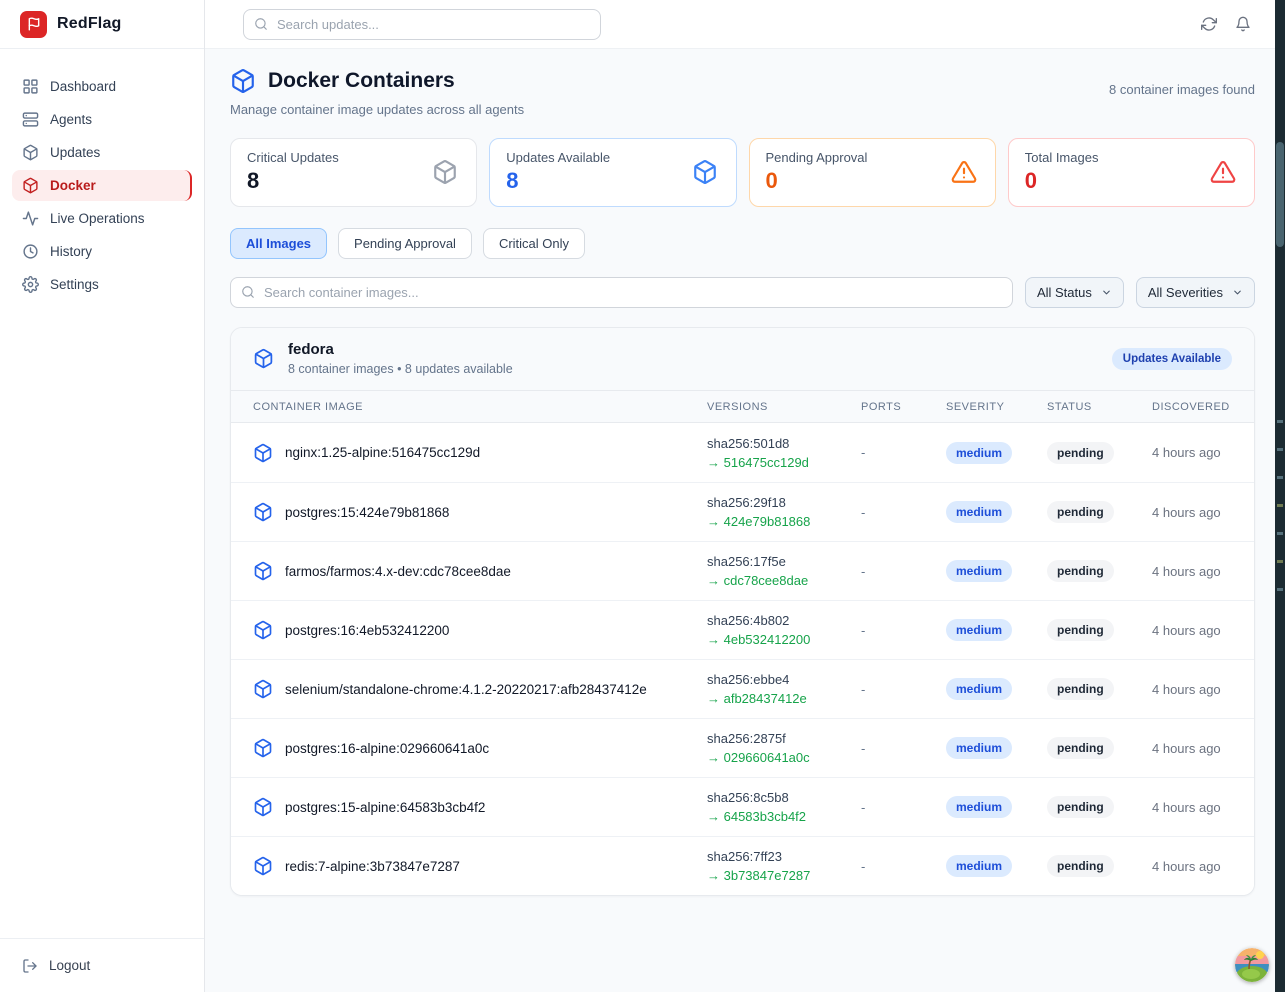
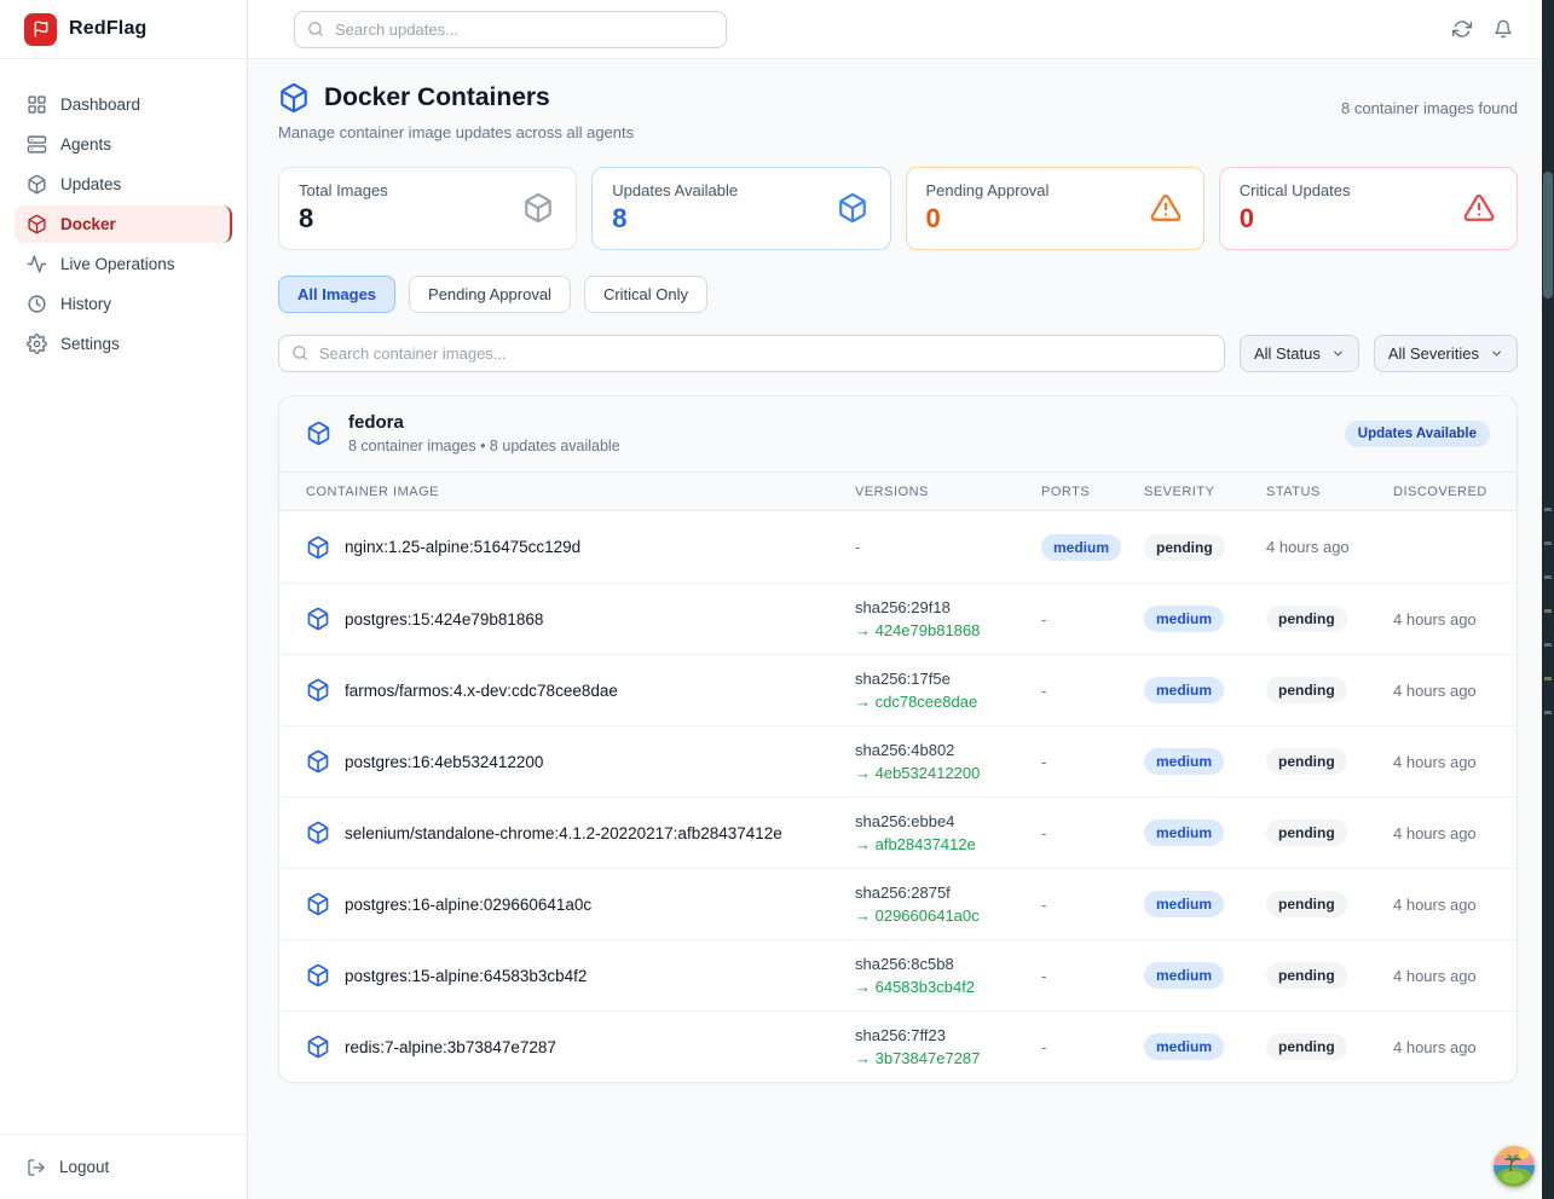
  RedFlag
  Dashboard
  Agents
  Updates
  Docker
  Live Operations
  History
  Settings
  Logout
  Search updates...
  Docker Containers
  Manage container image updates across all agents
  8 container images found
- Critical Updates
+ Total Images
  8
  Updates Available
  8
  Pending Approval
  0
- Total Images
+ Critical Updates
  0
  All Images
  Pending Approval
  Critical Only
  Search container images...
  All Status
  All Severities
  fedora
  8 container images • 8 updates available
  Updates Available
  CONTAINER IMAGE
  VERSIONS
  PORTS
  SEVERITY
  STATUS
  DISCOVERED
  nginx:1.25-alpine:516475cc129d
- sha256:501d8
- → 516475cc129d
  -
  medium
  pending
  4 hours ago
  postgres:15:424e79b81868
  sha256:29f18
  → 424e79b81868
  -
  medium
  pending
  4 hours ago
  farmos/farmos:4.x-dev:cdc78cee8dae
  sha256:17f5e
  → cdc78cee8dae
  -
  medium
  pending
  4 hours ago
  postgres:16:4eb532412200
  sha256:4b802
  → 4eb532412200
  -
  medium
  pending
  4 hours ago
  selenium/standalone-chrome:4.1.2-20220217:afb28437412e
  sha256:ebbe4
  → afb28437412e
  -
  medium
  pending
  4 hours ago
  postgres:16-alpine:029660641a0c
  sha256:2875f
  → 029660641a0c
  -
  medium
  pending
  4 hours ago
  postgres:15-alpine:64583b3cb4f2
  sha256:8c5b8
  → 64583b3cb4f2
  -
  medium
  pending
  4 hours ago
  redis:7-alpine:3b73847e7287
  sha256:7ff23
  → 3b73847e7287
  -
  medium
  pending
  4 hours ago
